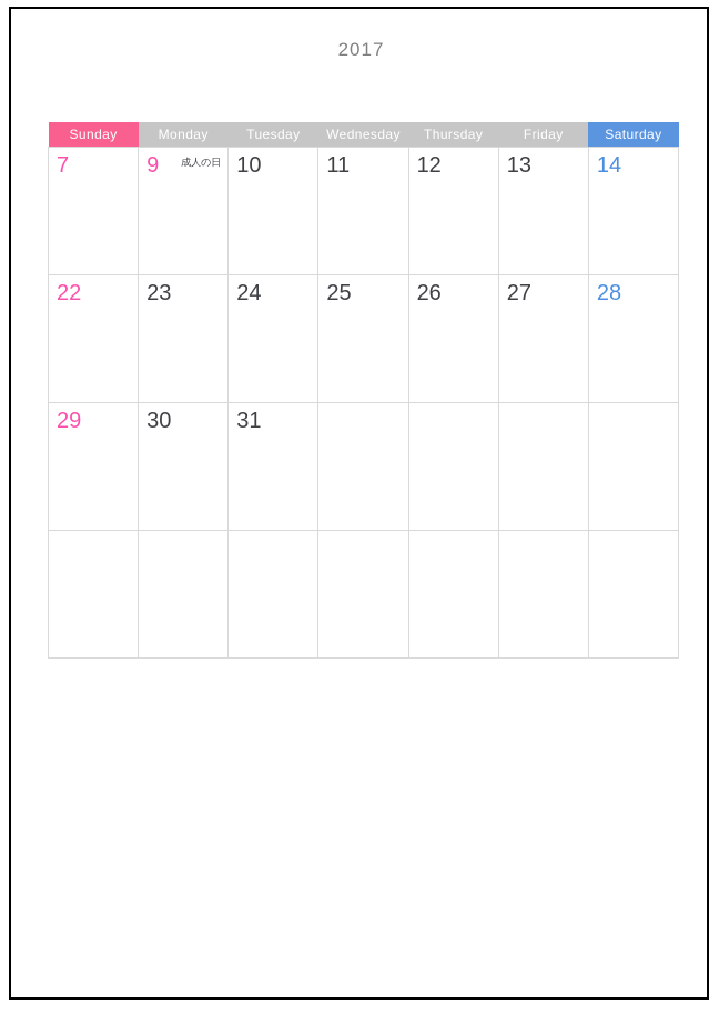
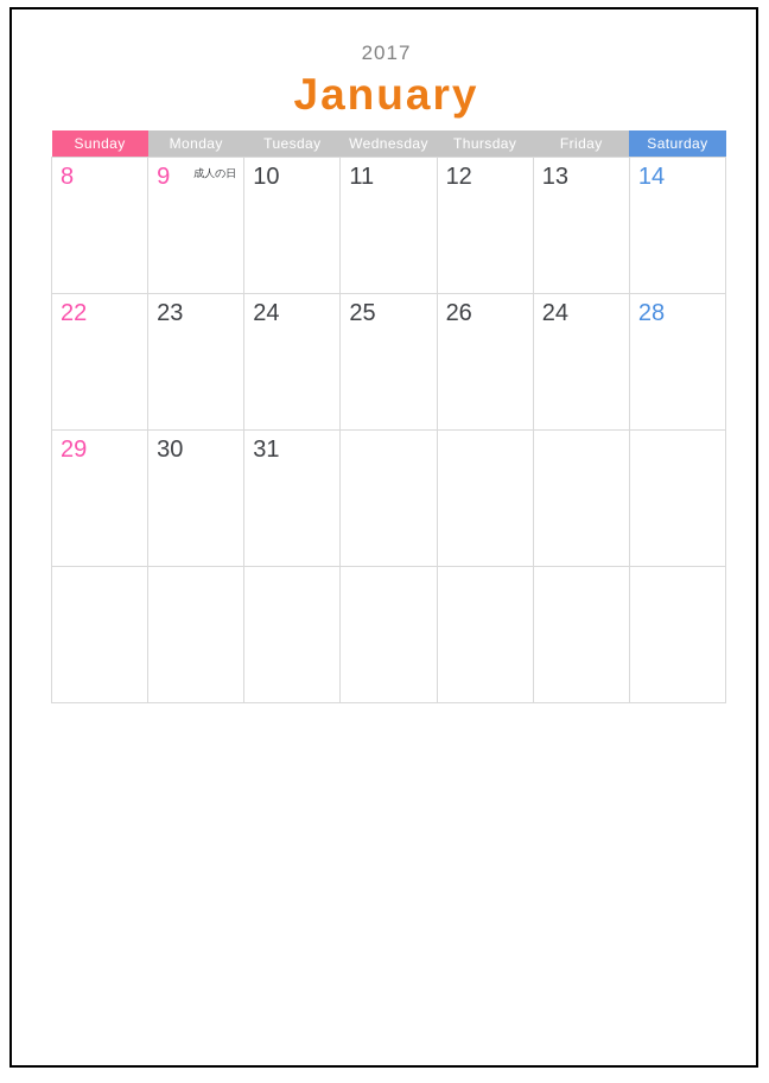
  2017
+ January
  Sunday	Monday	Tuesday	Wednesday	Thursday	Friday	Saturday
- 7	9 成人の日	10	11	12	13	14
+ 8	9 成人の日	10	11	12	13	14
- 22	23	24	25	26	27	28
+ 22	23	24	25	26	24	28
  29	30	31
